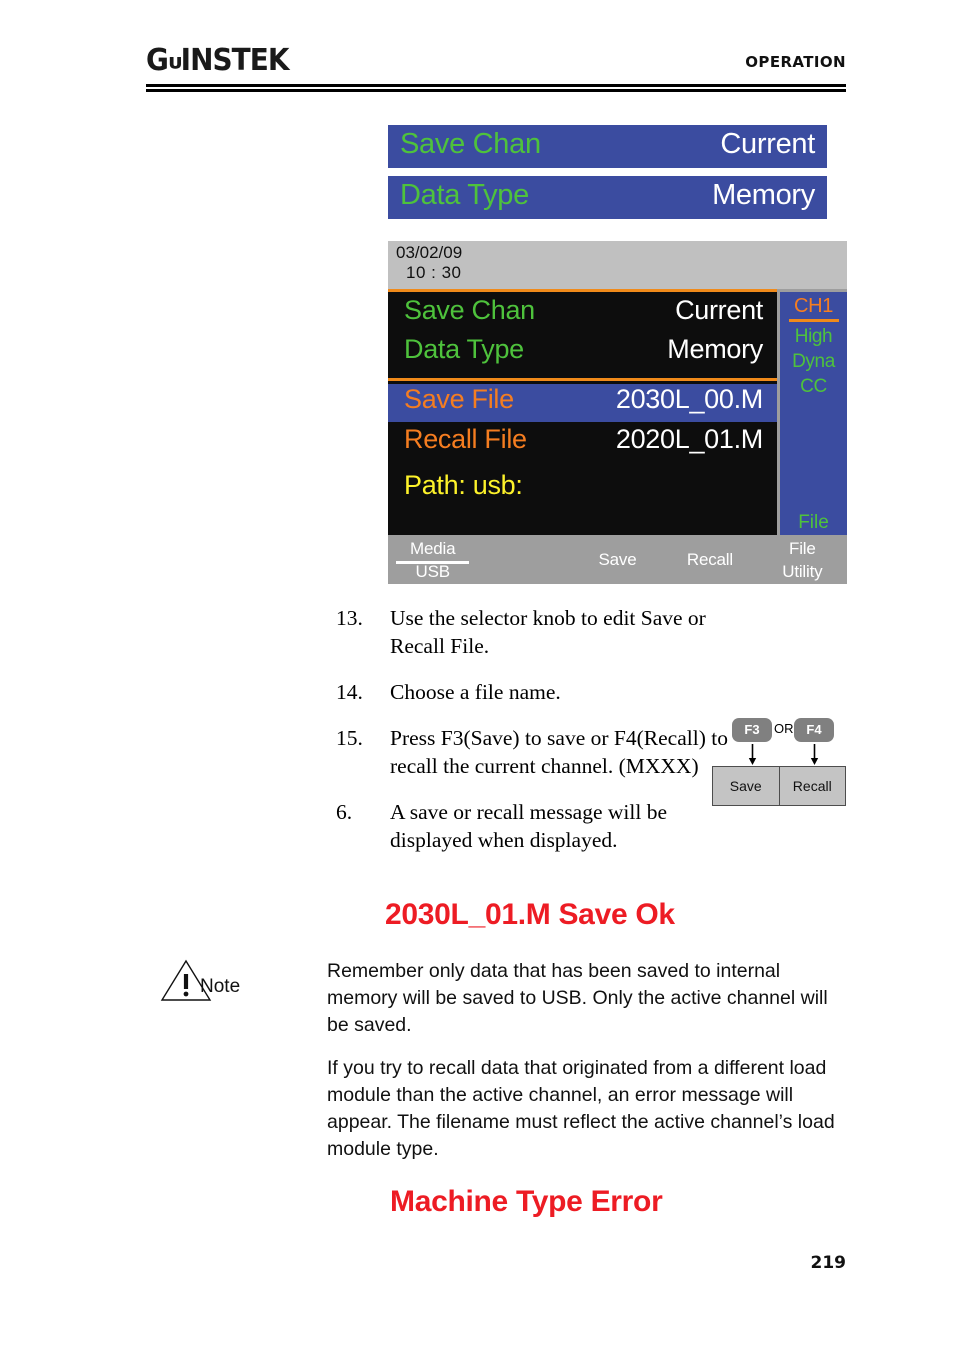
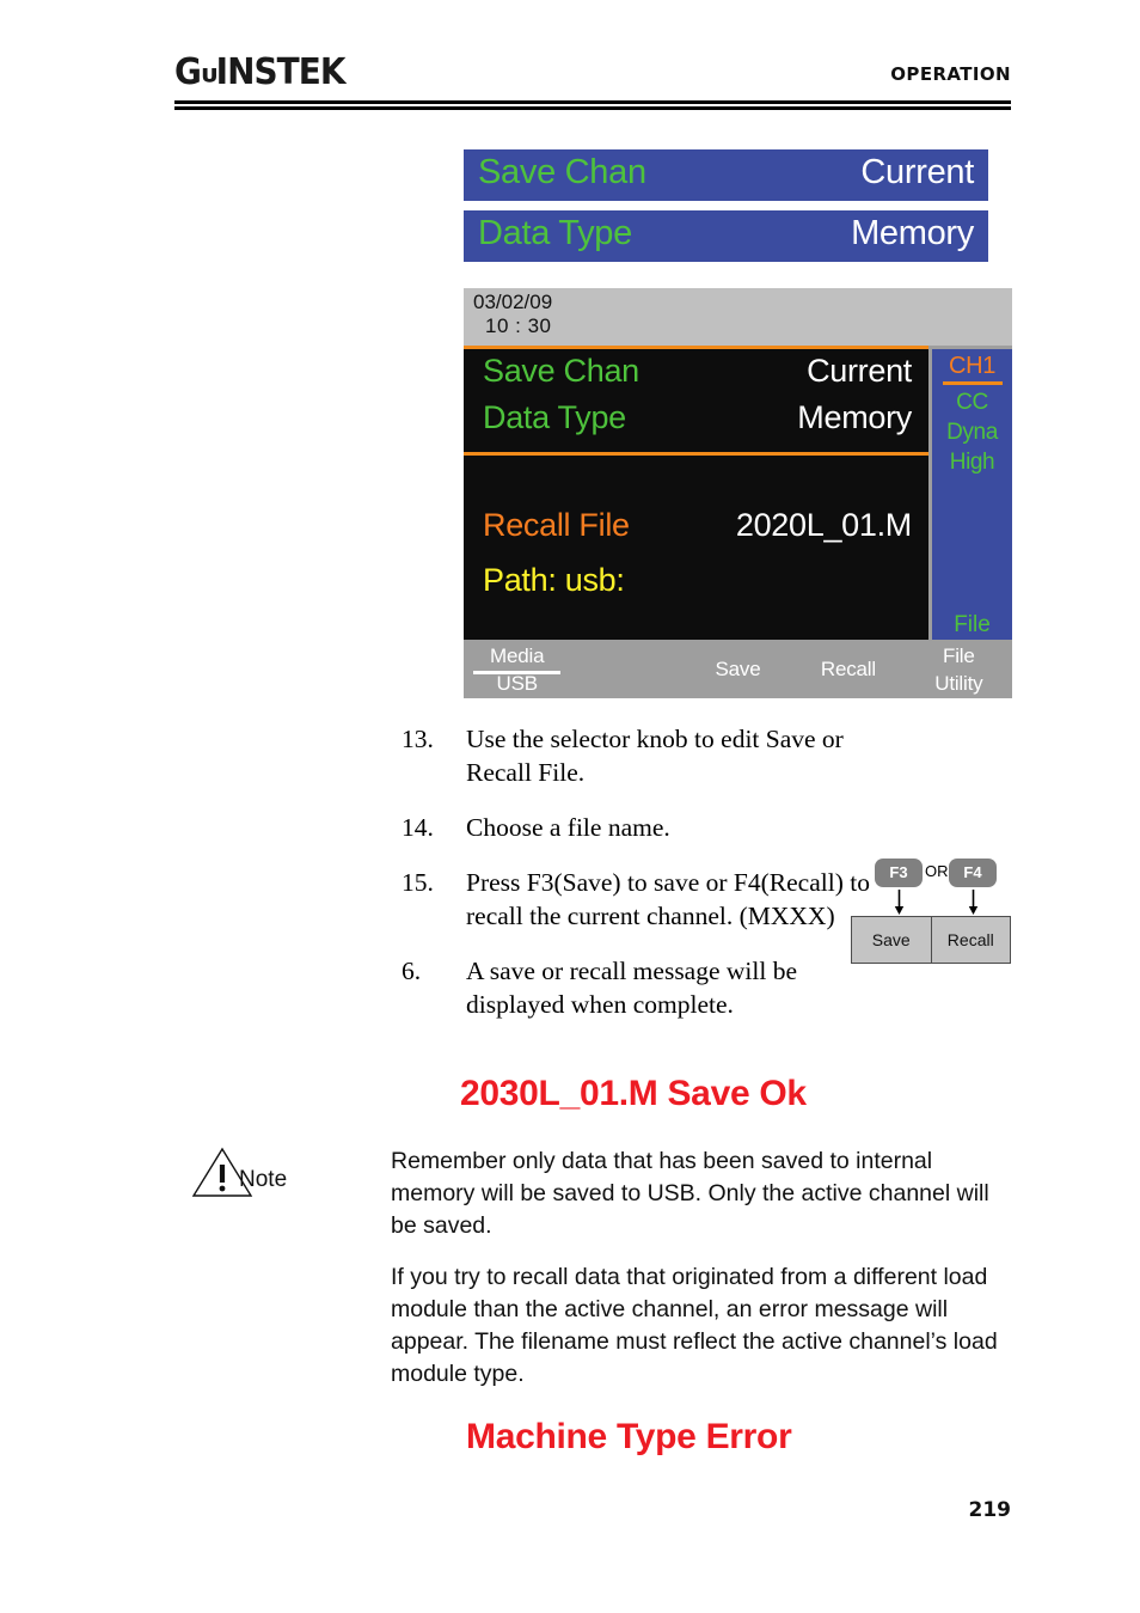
  GᴜINSTEK
  OPERATION
  Save Chan
  Current
  Data Type
  Memory
  03/02/09
  10 : 30
  Save Chan
  Current
  Data Type
  Memory
- Save File
- 2030L_00.M
  Recall File
  2020L_01.M
  Path: usb:
  CH1
- High
+ CC
  Dyna
- CC
+ High
  File
  Media
  USB
  Save
  Recall
  File
  Utility
  13.
  Use the selector knob to edit Save or Recall File.
  14.
  Choose a file name.
  15.
  Press F3(Save) to save or F4(Recall) to recall the current channel. (MXXX)
  6.
- A save or recall message will be displayed when displayed.
+ A save or recall message will be displayed when complete.
  F3
  OR
  F4
  Save
  Recall
  2030L_01.M Save Ok
  Machine Type Error
  Note
  Remember only data that has been saved to internal memory will be saved to USB. Only the active channel will be saved.
  If you try to recall data that originated from a different load module than the active channel, an error message will appear. The filename must reflect the active channel’s load module type.
  219
